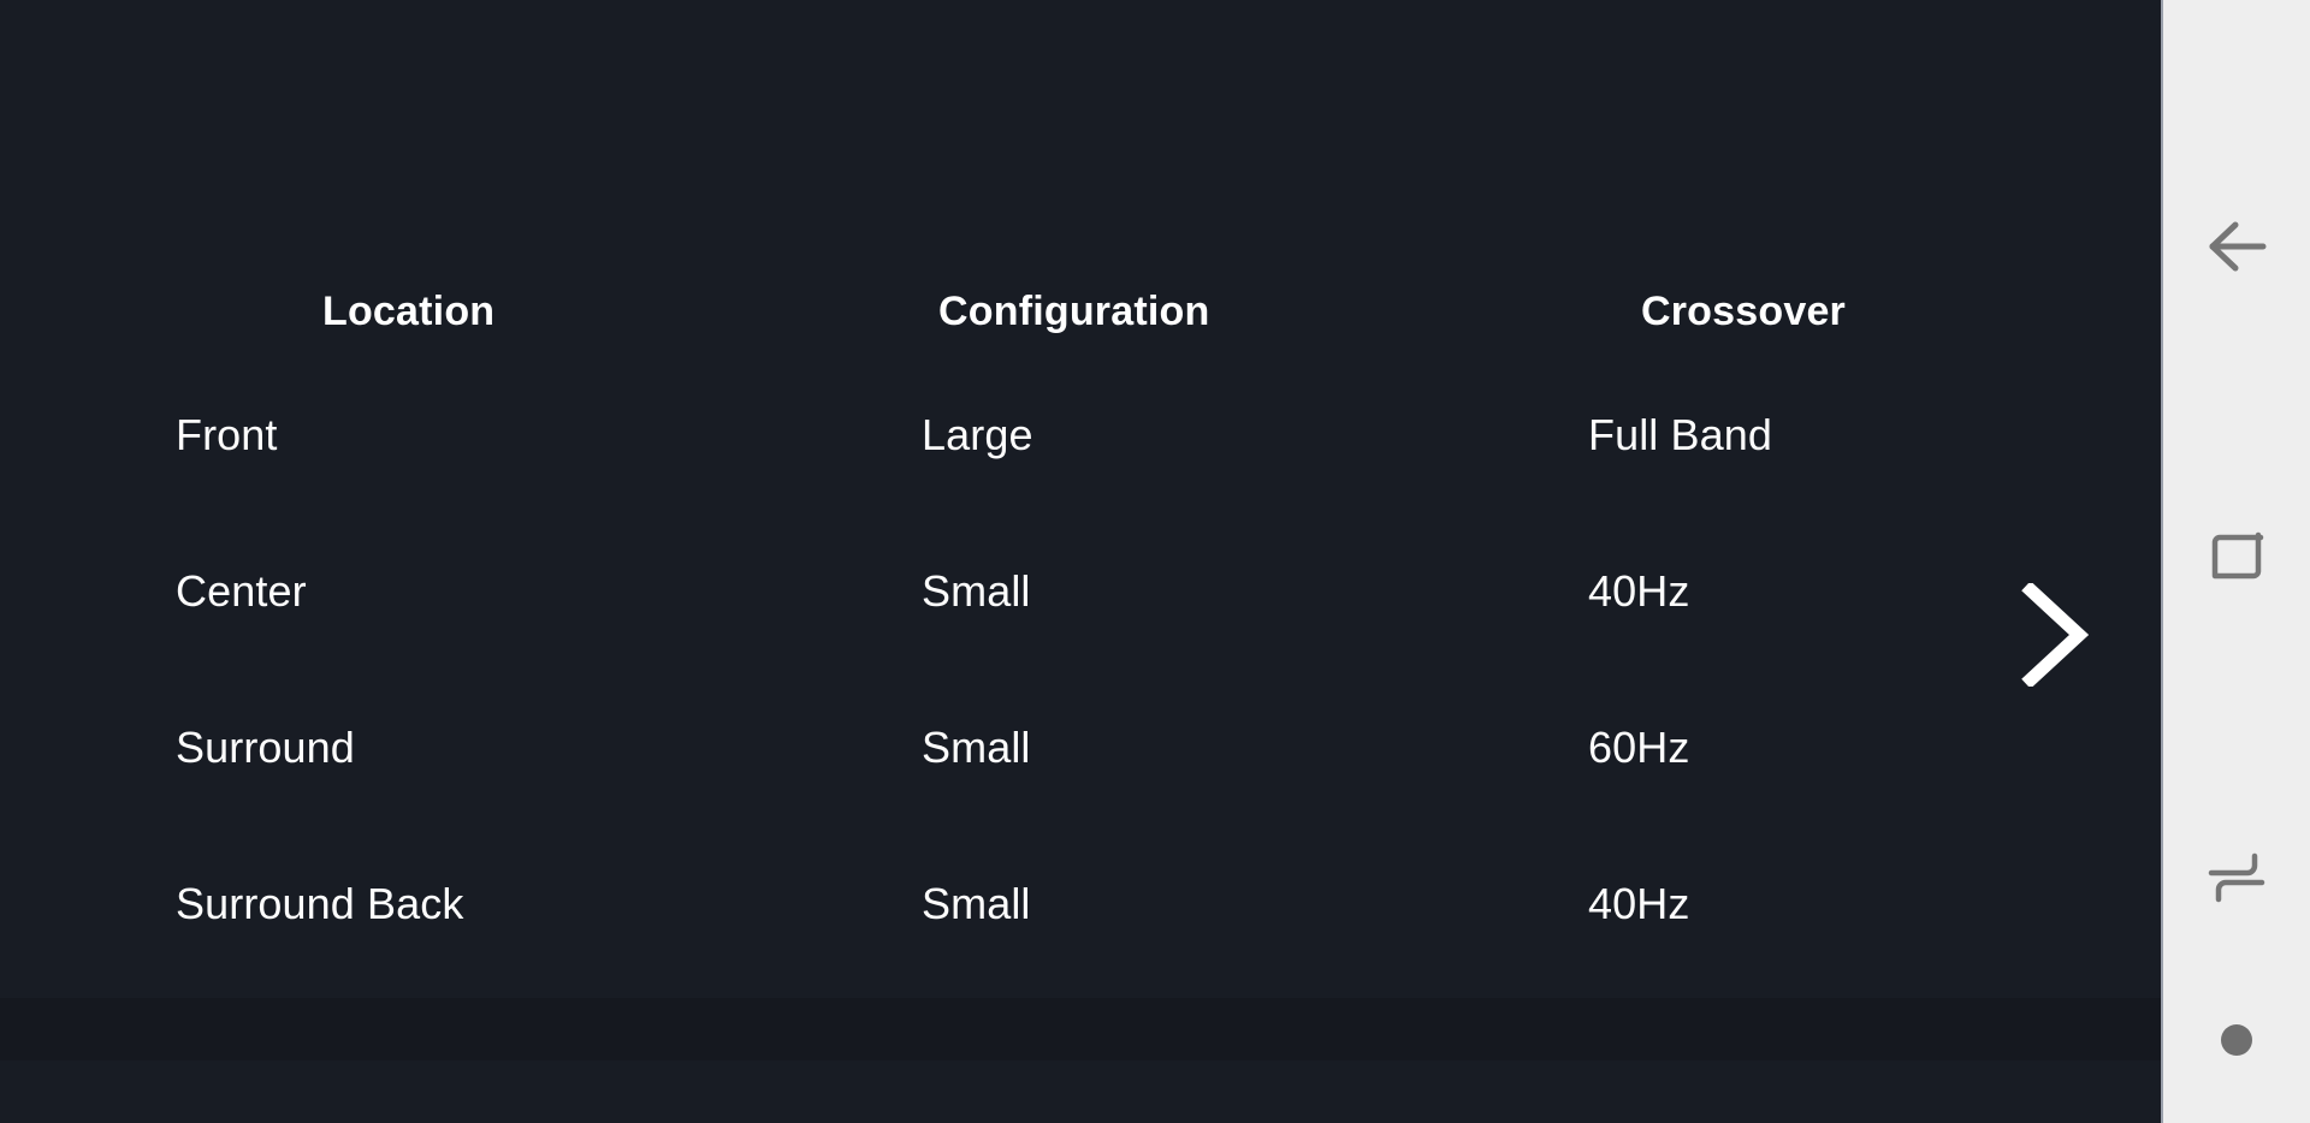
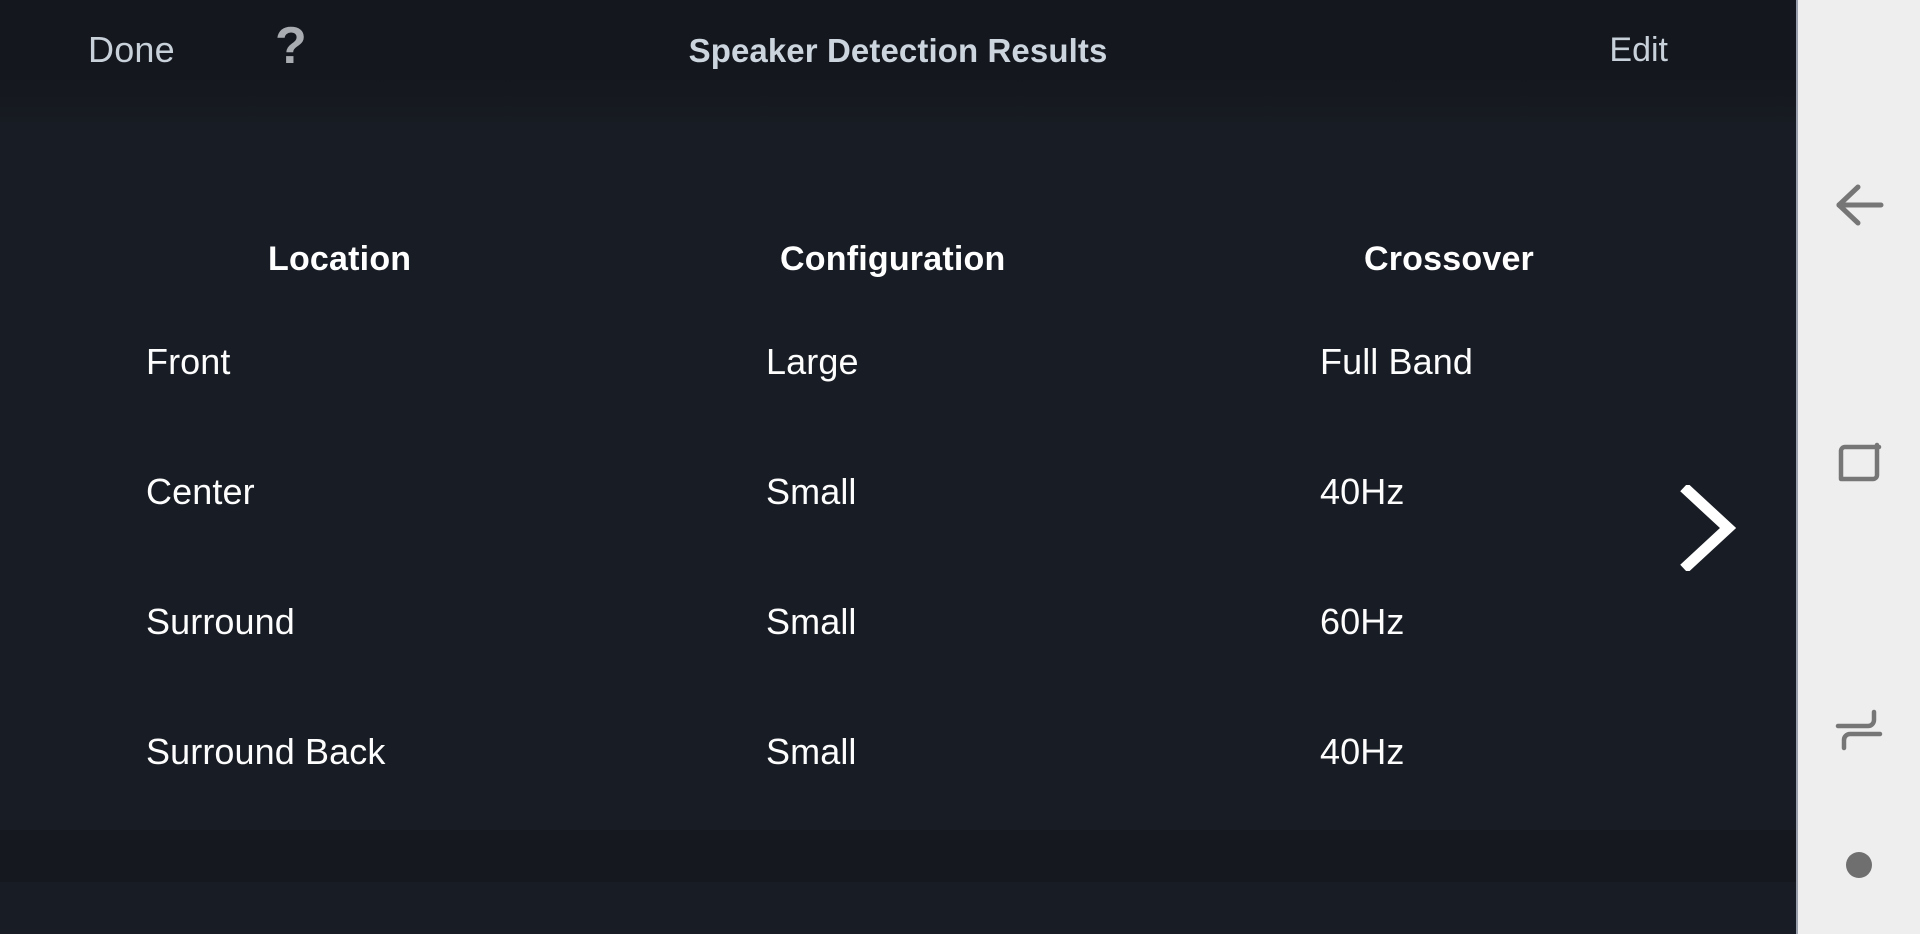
+ Done
+ ?
+ Speaker Detection Results
+ Edit
  Location
  Configuration
  Crossover
  Front
  Large
  Full Band
  Center
  Small
  40Hz
  Surround
  Small
  60Hz
  Surround Back
  Small
  40Hz
